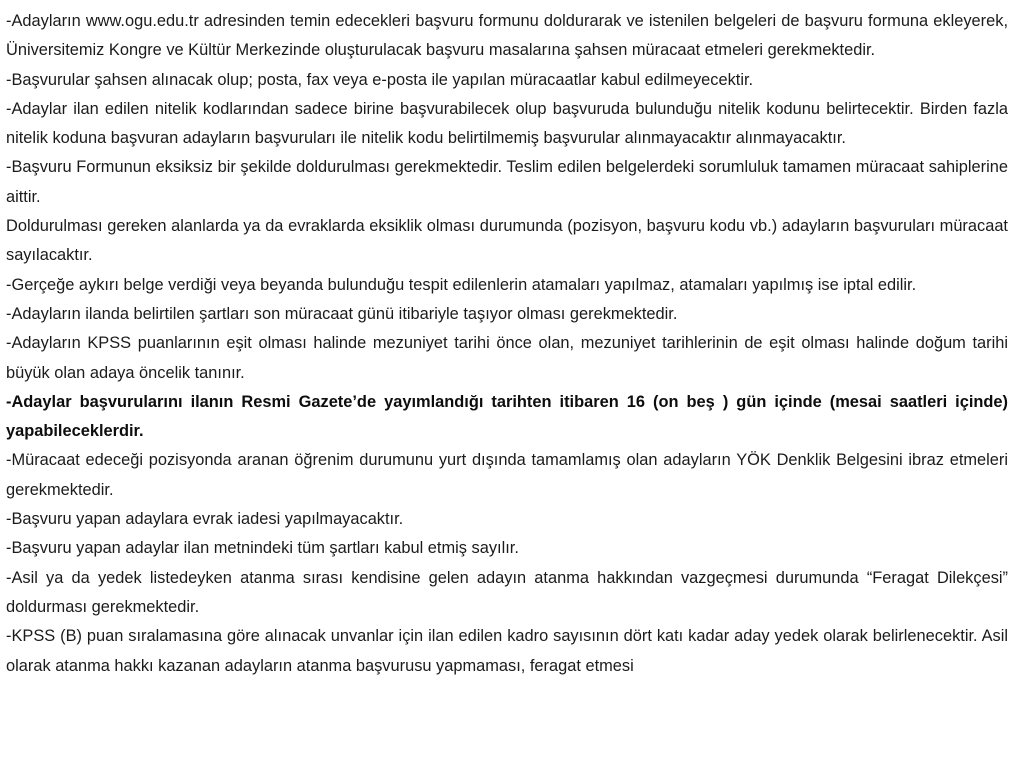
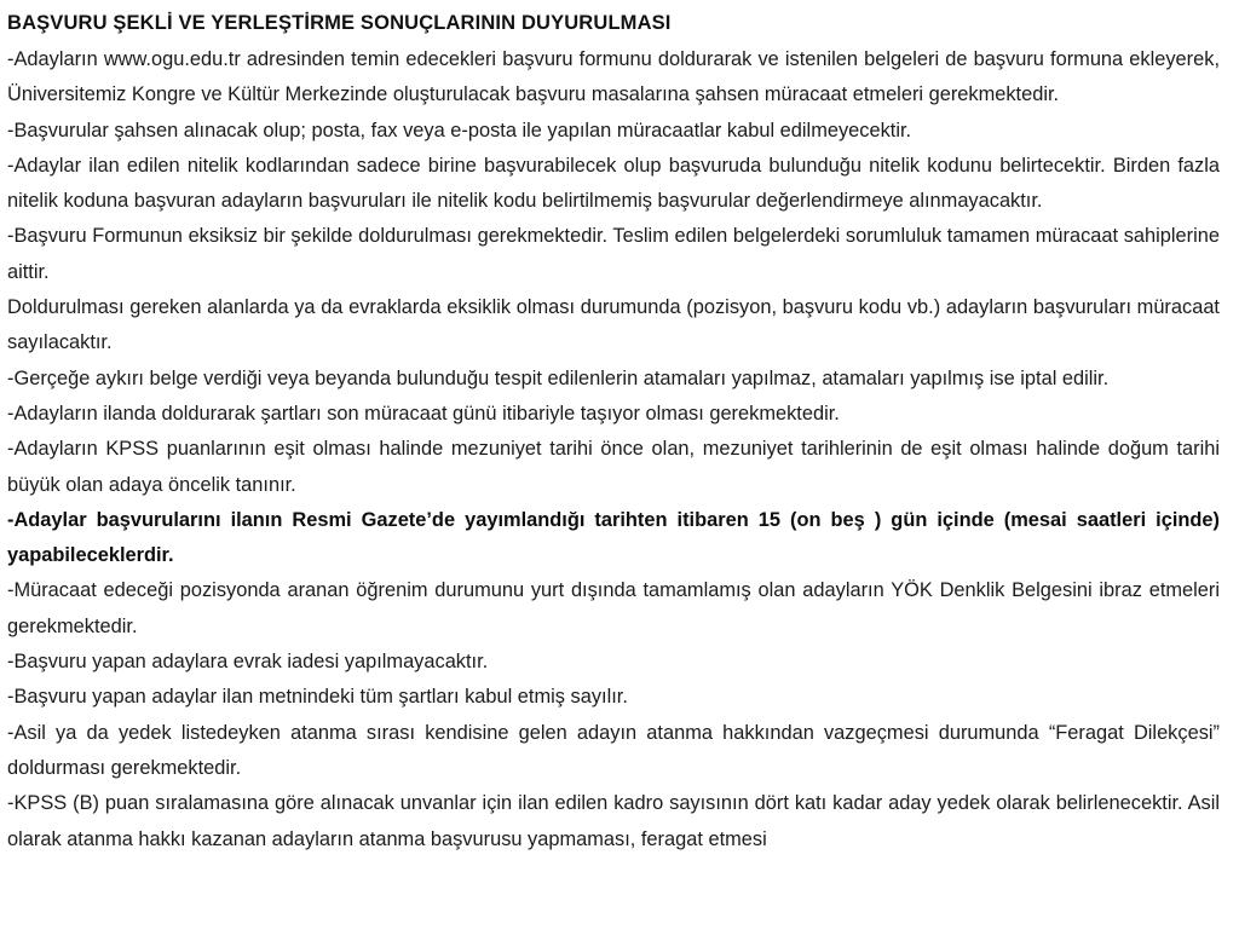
+ BAŞVURU ŞEKLİ VE YERLEŞTİRME SONUÇLARININ DUYURULMASI
  -Adayların www.ogu.edu.tr adresinden temin edecekleri başvuru formunu doldurarak ve istenilen belgeleri de başvuru formuna ekleyerek, Üniversitemiz Kongre ve Kültür Merkezinde oluşturulacak başvuru masalarına şahsen müracaat etmeleri gerekmektedir.
  -Başvurular şahsen alınacak olup; posta, fax veya e-posta ile yapılan müracaatlar kabul edilmeyecektir.
- -Adaylar ilan edilen nitelik kodlarından sadece birine başvurabilecek olup başvuruda bulunduğu nitelik kodunu belirtecektir. Birden fazla nitelik koduna başvuran adayların başvuruları ile nitelik kodu belirtilmemiş başvurular alınmayacaktır alınmayacaktır.
+ -Adaylar ilan edilen nitelik kodlarından sadece birine başvurabilecek olup başvuruda bulunduğu nitelik kodunu belirtecektir. Birden fazla nitelik koduna başvuran adayların başvuruları ile nitelik kodu belirtilmemiş başvurular değerlendirmeye alınmayacaktır.
  -Başvuru Formunun eksiksiz bir şekilde doldurulması gerekmektedir. Teslim edilen belgelerdeki sorumluluk tamamen müracaat sahiplerine aittir.
  Doldurulması gereken alanlarda ya da evraklarda eksiklik olması durumunda (pozisyon, başvuru kodu vb.) adayların başvuruları müracaat sayılacaktır.
  -Gerçeğe aykırı belge verdiği veya beyanda bulunduğu tespit edilenlerin atamaları yapılmaz, atamaları yapılmış ise iptal edilir.
- -Adayların ilanda belirtilen şartları son müracaat günü itibariyle taşıyor olması gerekmektedir.
+ -Adayların ilanda doldurarak şartları son müracaat günü itibariyle taşıyor olması gerekmektedir.
  -Adayların KPSS puanlarının eşit olması halinde mezuniyet tarihi önce olan, mezuniyet tarihlerinin de eşit olması halinde doğum tarihi büyük olan adaya öncelik tanınır.
- -Adaylar başvurularını ilanın Resmi Gazete’de yayımlandığı tarihten itibaren 16 (on beş ) gün içinde (mesai saatleri içinde) yapabileceklerdir.
+ -Adaylar başvurularını ilanın Resmi Gazete’de yayımlandığı tarihten itibaren 15 (on beş ) gün içinde (mesai saatleri içinde) yapabileceklerdir.
  -Müracaat edeceği pozisyonda aranan öğrenim durumunu yurt dışında tamamlamış olan adayların YÖK Denklik Belgesini ibraz etmeleri gerekmektedir.
  -Başvuru yapan adaylara evrak iadesi yapılmayacaktır.
  -Başvuru yapan adaylar ilan metnindeki tüm şartları kabul etmiş sayılır.
  -Asil ya da yedek listedeyken atanma sırası kendisine gelen adayın atanma hakkından vazgeçmesi durumunda “Feragat Dilekçesi” doldurması gerekmektedir.
  -KPSS (B) puan sıralamasına göre alınacak unvanlar için ilan edilen kadro sayısının dört katı kadar aday yedek olarak belirlenecektir. Asil olarak atanma hakkı kazanan adayların atanma başvurusu yapmaması, feragat etmesi
